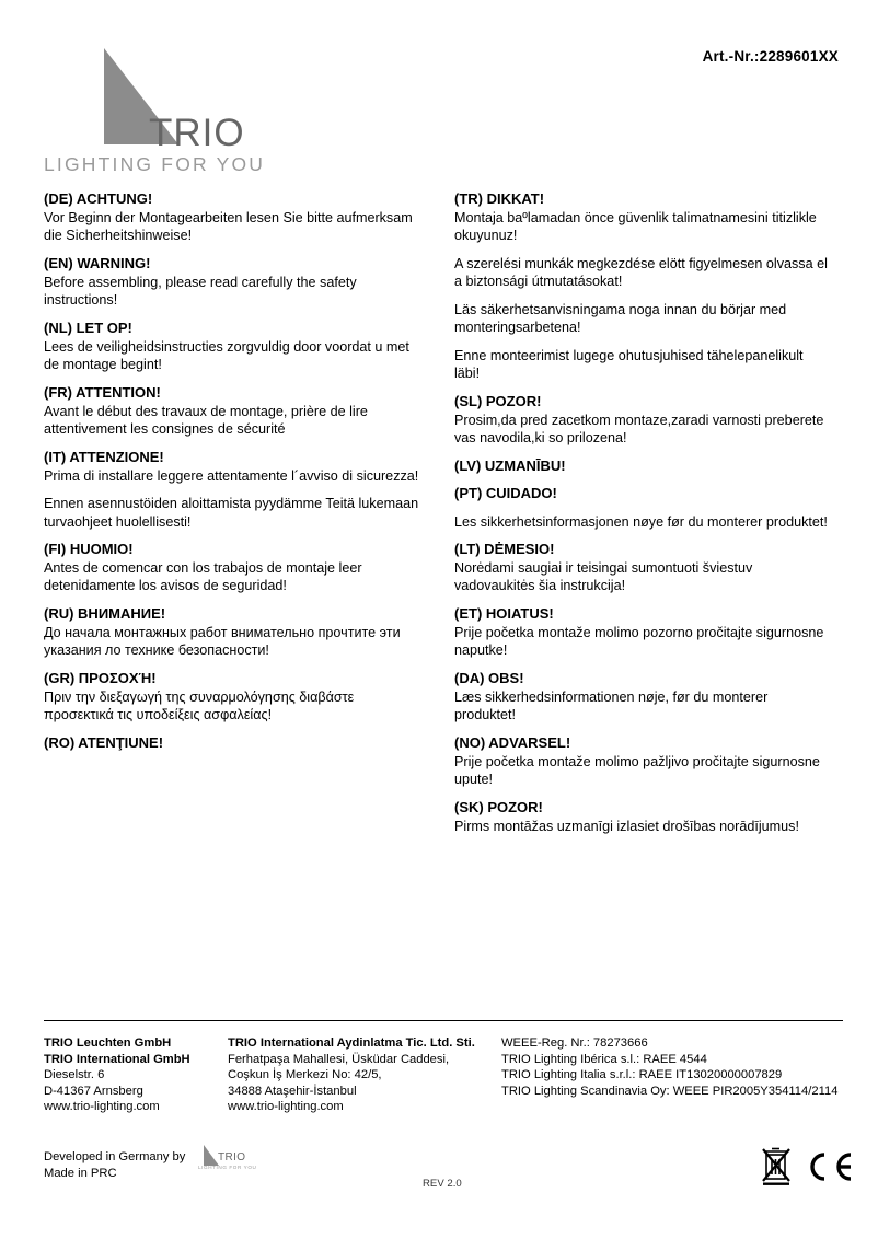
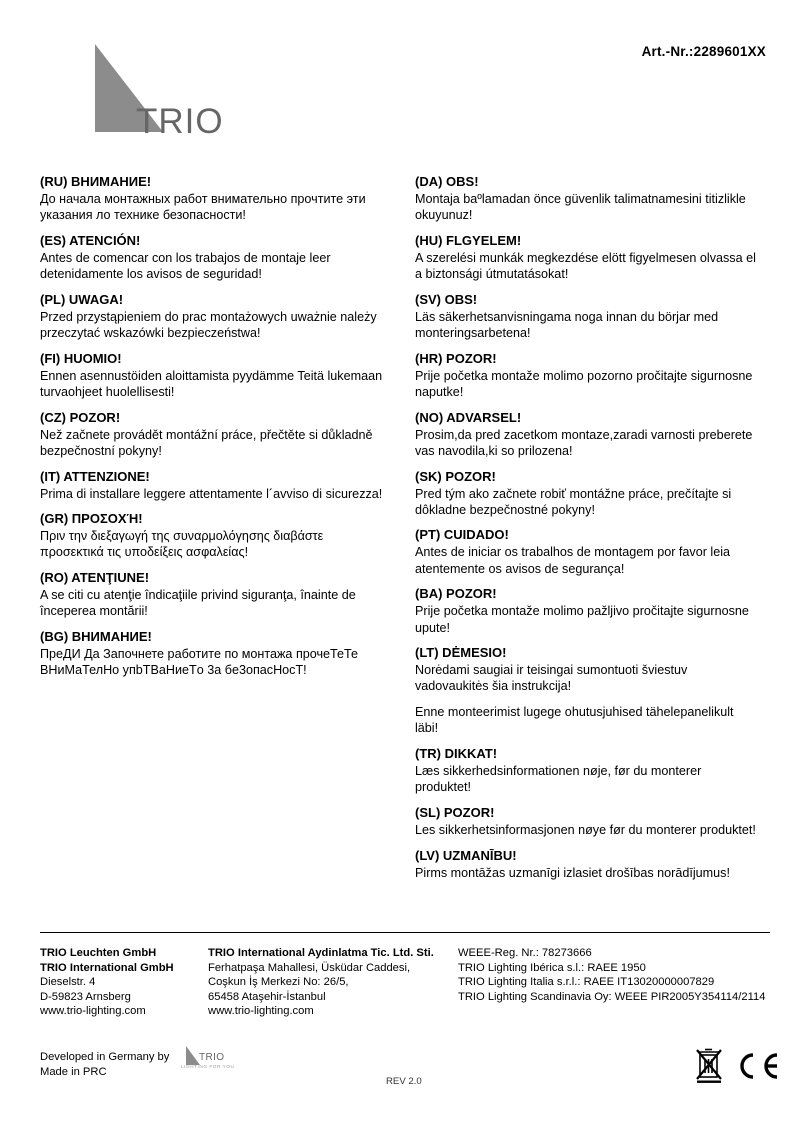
  Art.-Nr.:2289601XX
  TRIO
- LIGHTING FOR YOU
- (DE) ACHTUNG!
- Vor Beginn der Montagearbeiten lesen Sie bitte aufmerksam die Sicherheitshinweise!
- (EN) WARNING!
- Before assembling, please read carefully the safety instructions!
- (NL) LET OP!
- Lees de veiligheidsinstructies zorgvuldig door voordat u met de montage begint!
- (FR) ATTENTION!
- Avant le début des travaux de montage, prière de lire attentivement les consignes de sécurité
- (IT) ATTENZIONE!
+ (RU) ВНИМАНИЕ!
- Prima di installare leggere attentamente l´avviso di sicurezza!
+ До начала монтажных работ внимательно прочтите эти указания ло технике безопасности!
+ (ES) ATENCIÓN!
- Ennen asennustöiden aloittamista pyydämme Teitä lukemaan turvaohjeet huolellisesti!
+ Antes de comencar con los trabajos de montaje leer detenidamente los avisos de seguridad!
+ (PL) UWAGA!
+ Przed przystąpieniem do prac montażowych uważnie należy przeczytać wskazówki bezpieczeństwa!
  (FI) HUOMIO!
- Antes de comencar con los trabajos de montaje leer detenidamente los avisos de seguridad!
+ Ennen asennustöiden aloittamista pyydämme Teitä lukemaan turvaohjeet huolellisesti!
+ (CZ) POZOR!
+ Než začnete provádět montážní práce, přečtěte si důkladně bezpečnostní pokyny!
- (RU) ВНИМАНИЕ!
+ (IT) ATTENZIONE!
- До начала монтажных работ внимательно прочтите эти указания ло технике безопасности!
+ Prima di installare leggere attentamente l´avviso di sicurezza!
  (GR) ΠΡΟΣΟΧΉ!
  Πριν την διεξαγωγή της συναρμολόγησης διαβάστε προσεκτικά τις υποδείξεις ασφαλείας!
  (RO) ATENŢIUNE!
+ A se citi cu atenţie îndicaţiile privind siguranţa, înainte de începerea montării!
+ (BG) ВНИМАНИЕ!
+ ПреДИ Да Започнете работите по монтажа прочеТеТе ВНиМаТелНо упbТВаНиеTо 3a бe3опасHocT!
- (TR) DIKKAT!
+ (DA) OBS!
  Montaja baºlamadan önce güvenlik talimatnamesini titizlikle okuyunuz!
+ (HU) FLGYELEM!
  A szerelési munkák megkezdése elött figyelmesen olvassa el a biztonsági útmutatásokat!
+ (SV) OBS!
  Läs säkerhetsanvisningama noga innan du börjar med monteringsarbetena!
+ (HR) POZOR!
- Enne monteerimist lugege ohutusjuhised tähelepanelikult läbi!
+ Prije početka montaže molimo pozorno pročitajte sigurnosne naputke!
- (SL) POZOR!
+ (NO) ADVARSEL!
  Prosim,da pred zacetkom montaze,zaradi varnosti preberete vas navodila,ki so prilozena!
- (LV) UZMANĪBU!
+ (SK) POZOR!
+ Pred tým ako začnete robiť montážne práce, prečítajte si dôkladne bezpečnostné pokyny!
  (PT) CUIDADO!
+ Antes de iniciar os trabalhos de montagem por favor leia atentemente os avisos de segurança!
+ (BA) POZOR!
- Les sikkerhetsinformasjonen nøye før du monterer produktet!
+ Prije početka montaže molimo pažljivo pročitajte sigurnosne upute!
  (LT) DĖMESIO!
  Norėdami saugiai ir teisingai sumontuoti šviestuv vadovaukitės šia instrukcija!
- (ET) HOIATUS!
- Prije početka montaže molimo pozorno pročitajte sigurnosne naputke!
+ Enne monteerimist lugege ohutusjuhised tähelepanelikult läbi!
- (DA) OBS!
+ (TR) DIKKAT!
  Læs sikkerhedsinformationen nøje, før du monterer produktet!
- (NO) ADVARSEL!
+ (SL) POZOR!
- Prije početka montaže molimo pažljivo pročitajte sigurnosne upute!
+ Les sikkerhetsinformasjonen nøye før du monterer produktet!
- (SK) POZOR!
+ (LV) UZMANĪBU!
  Pirms montāžas uzmanīgi izlasiet drošības norādījumus!
  TRIO Leuchten GmbH
  TRIO International GmbH
- Dieselstr. 6
+ Dieselstr. 4
- D-41367 Arnsberg
+ D-59823 Arnsberg
  www.trio-lighting.com
  TRIO International Aydinlatma Tic. Ltd. Sti.
  Ferhatpaşa Mahallesi, Üsküdar Caddesi,
- Coşkun İş Merkezi No: 42/5,
+ Coşkun İş Merkezi No: 26/5,
- 34888 Ataşehir-İstanbul
+ 65458 Ataşehir-İstanbul
  www.trio-lighting.com
  WEEE-Reg. Nr.: 78273666
- TRIO Lighting Ibérica s.l.: RAEE 4544
+ TRIO Lighting Ibérica s.l.: RAEE 1950
  TRIO Lighting Italia s.r.l.: RAEE IT13020000007829
  TRIO Lighting Scandinavia Oy: WEEE PIR2005Y354114/2114
  Developed in Germany by
  Made in PRC
  TRIO
  REV 2.0
